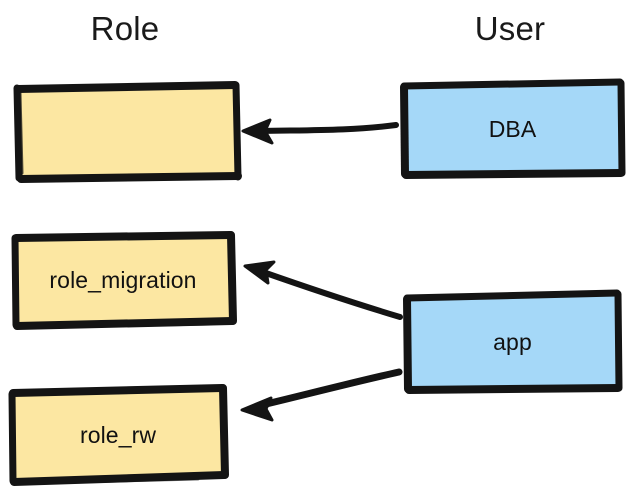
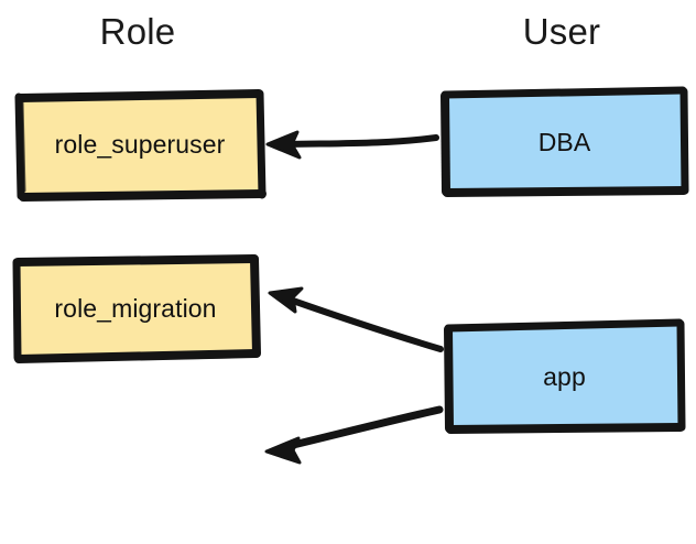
  Role
  User
+ role_superuser
  role_migration
- role_rw
  DBA
  app
